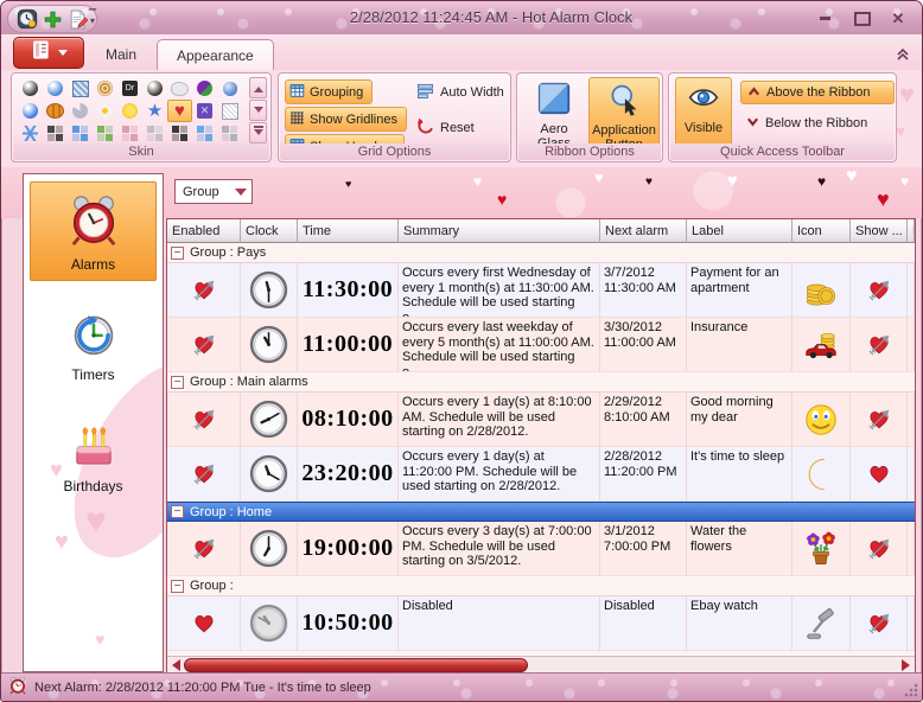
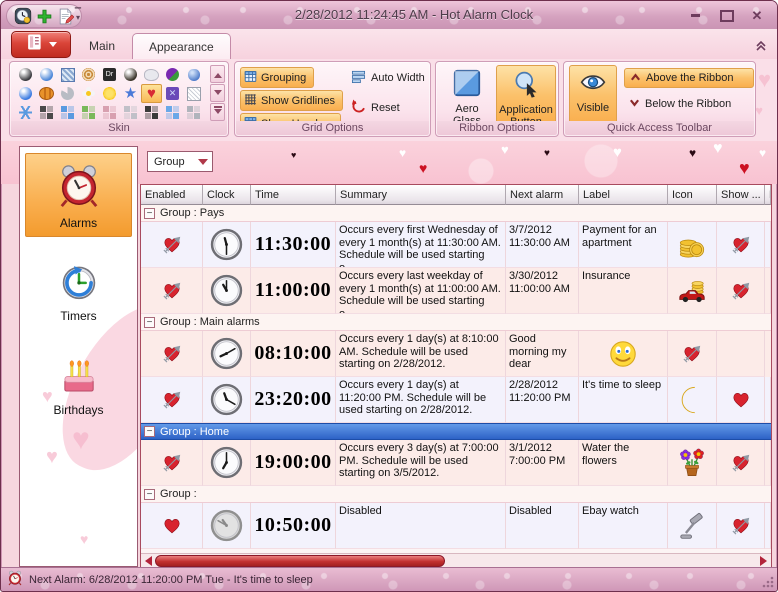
  ▔
  ▾
  2/28/2012 11:24:45 AM - Hot Alarm Clock
  ✕
  Main
  Appearance
  ♥
  ♥
  ★
  ♥
  ✕
  Skin
  Grouping
  Show Gridlines
  Auto Width
  Reset
  Grid Options
  Ribbon Options
  Visible
  Above the Ribbon
  Below the Ribbon
  Quick Access Toolbar
  ♥
  ♥
  ♥
  ♥
  ♥
  ♥
  ♥
  ♥
  ♥
  ♥
  Group
  ♥
  ♥
  ♥
  ♥
  Alarms
  Timers
  Birthdays
  Enabled
  Clock
  Time
  Summary
  Next alarm
  Label
  Icon
  Show ...
  −
  Group : Pays
  11:30:00
  Occurs every first Wednesday of every 1 month(s) at 11:30:00 AM. Schedule will be used starting o...
  3/7/2012 11:30:00 AM
  Payment for an apartment
  11:00:00
- Occurs every last weekday of every 5 month(s) at 11:00:00 AM. Schedule will be used starting o...
+ Occurs every last weekday of every 1 month(s) at 11:00:00 AM. Schedule will be used starting o...
  3/30/2012 11:00:00 AM
  Insurance
  −
  Group : Main alarms
  08:10:00
  Occurs every 1 day(s) at 8:10:00 AM. Schedule will be used starting on 2/28/2012.
- 2/29/2012 8:10:00 AM
  Good morning my dear
  23:20:00
  Occurs every 1 day(s) at 11:20:00 PM. Schedule will be used starting on 2/28/2012.
  2/28/2012 11:20:00 PM
  It's time to sleep
  −
  Group : Home
  19:00:00
  Occurs every 3 day(s) at 7:00:00 PM. Schedule will be used starting on 3/5/2012.
  3/1/2012 7:00:00 PM
  Water the flowers
  −
  Group :
  10:50:00
  Disabled
  Disabled
  Ebay watch
- Next Alarm: 2/28/2012 11:20:00 PM Tue - It's time to sleep
+ Next Alarm: 6/28/2012 11:20:00 PM Tue - It's time to sleep
